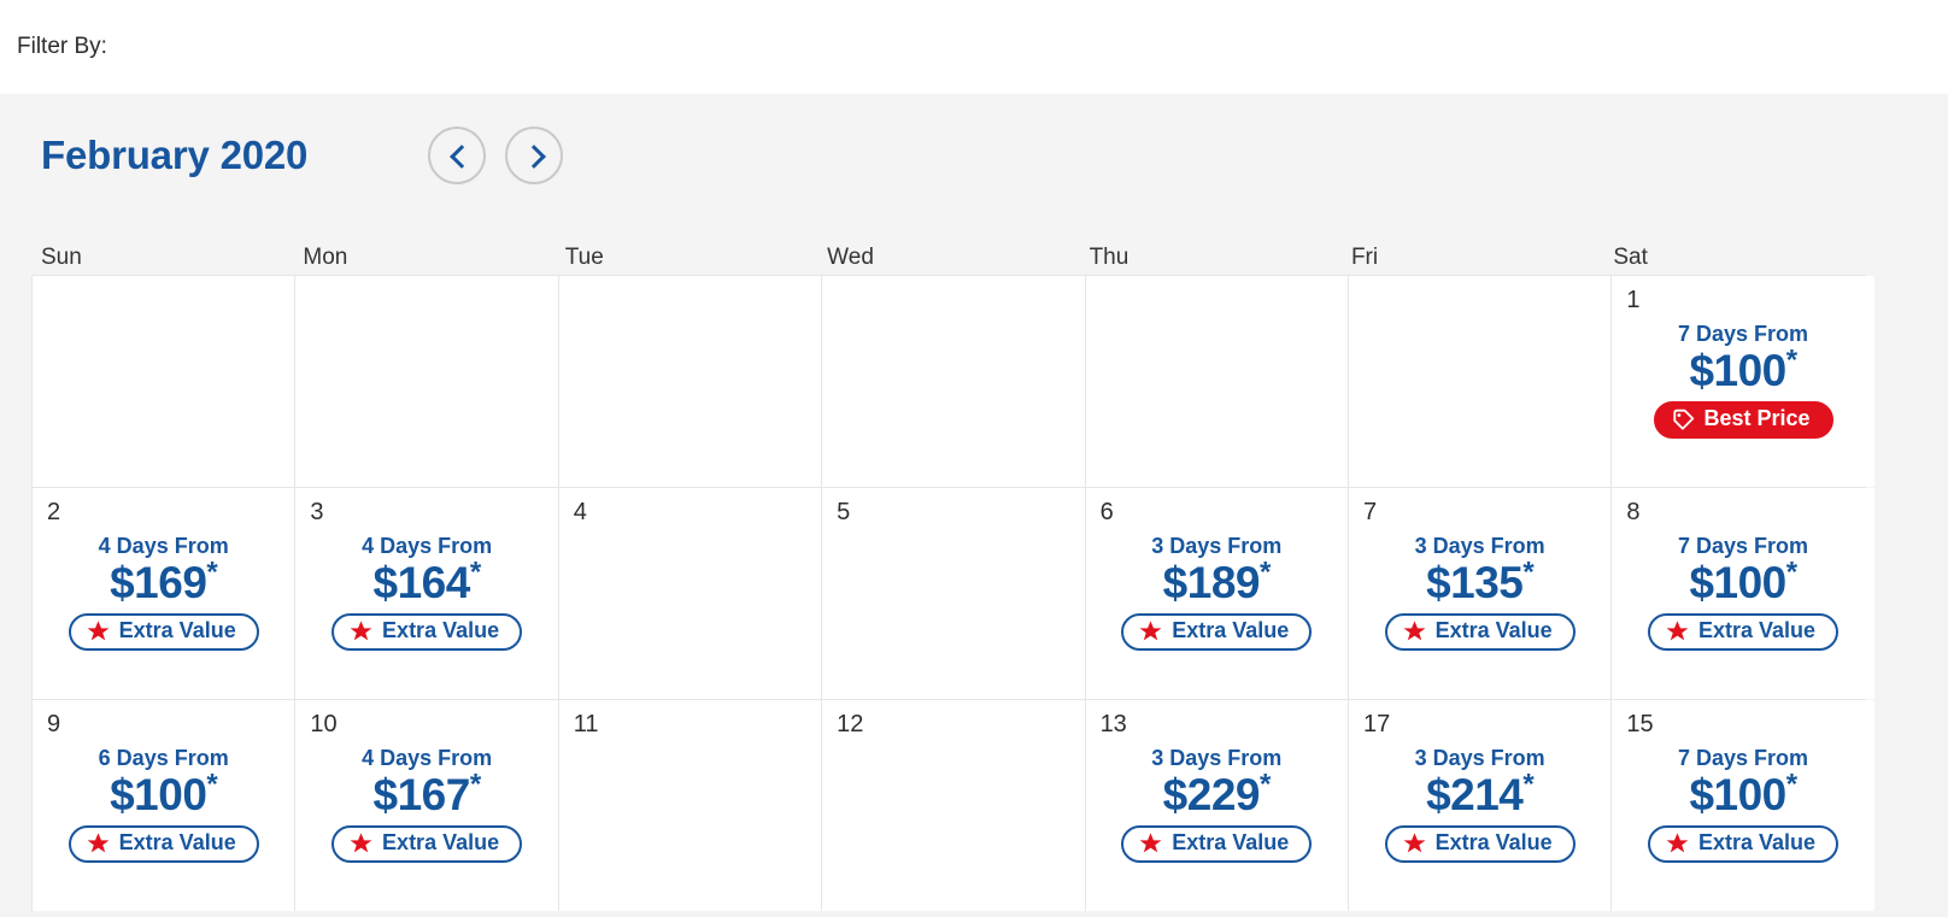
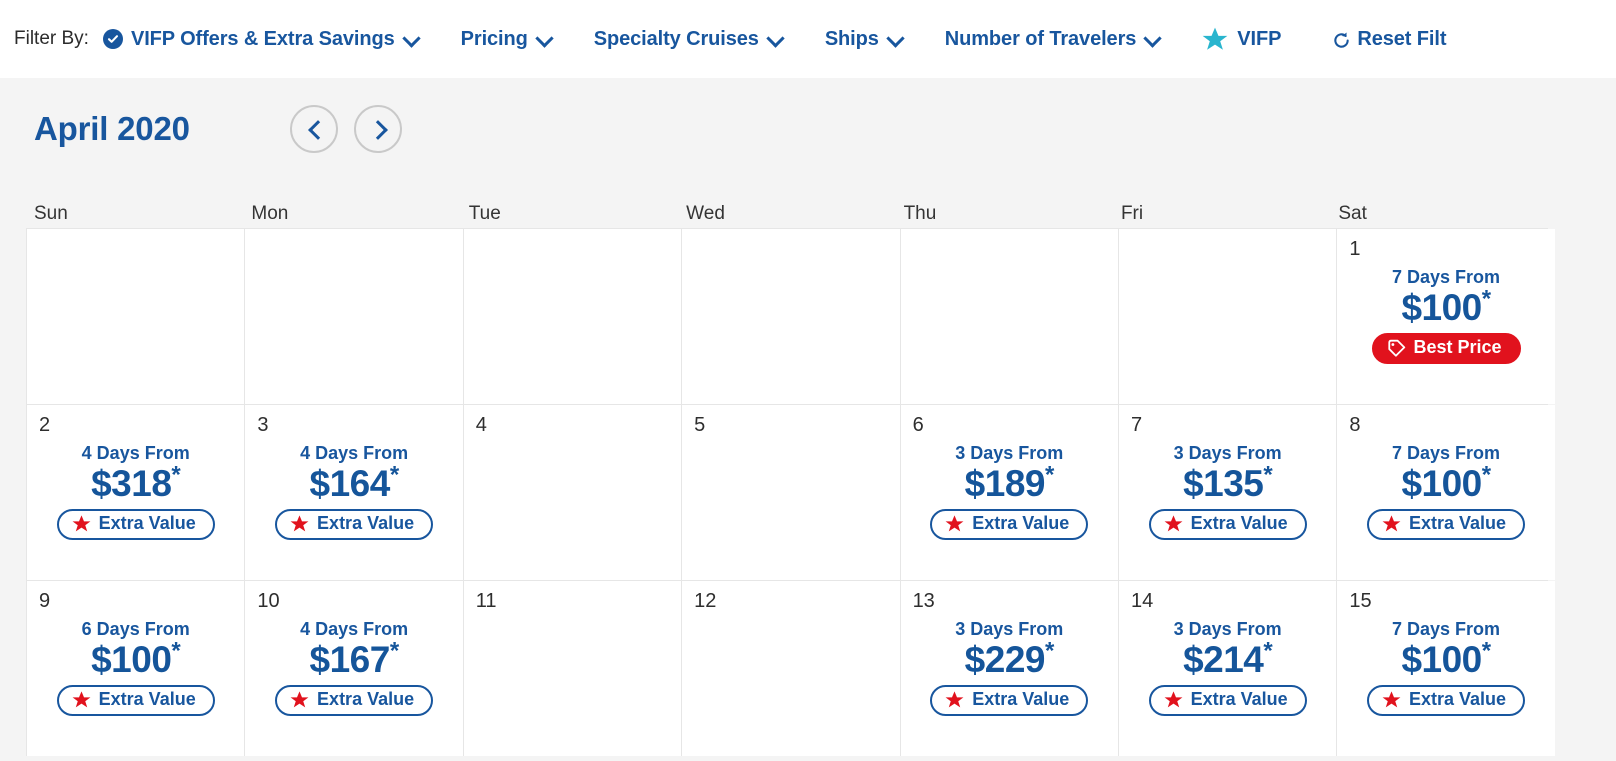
  Filter By:
+ VIFP Offers & Extra Savings
+ Pricing
+ Specialty Cruises
+ Ships
+ Number of Travelers
+ VIFP
+ Reset Filt
- February 2020
+ April 2020
  Sun
  Mon
  Tue
  Wed
  Thu
  Fri
  Sat
  1
  7 Days From
  $100*
  Best Price
  2
  4 Days From
- $169*
+ $318*
  Extra Value
  3
  4 Days From
  $164*
  Extra Value
  4
  5
  6
  3 Days From
  $189*
  Extra Value
  7
  3 Days From
  $135*
  Extra Value
  8
  7 Days From
  $100*
  Extra Value
  9
  6 Days From
  $100*
  Extra Value
  10
  4 Days From
  $167*
  Extra Value
  11
  12
  13
  3 Days From
  $229*
  Extra Value
- 17
+ 14
  3 Days From
  $214*
  Extra Value
  15
  7 Days From
  $100*
  Extra Value
